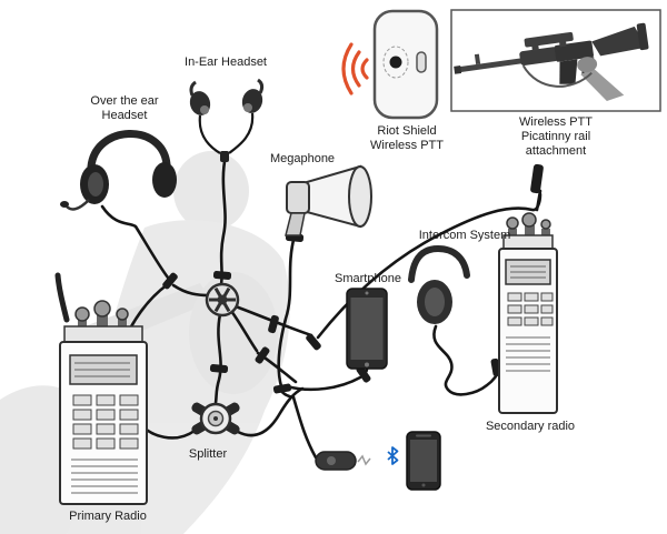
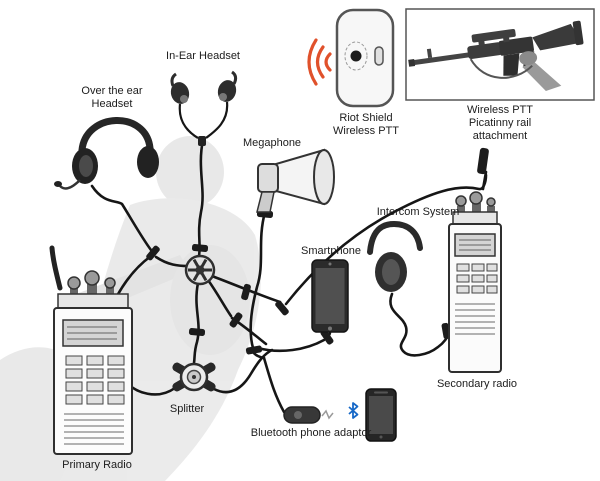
  In-Ear Headset
  Over the ear
  Headset
  Riot Shield
  Wireless PTT
  Wireless PTT
  Picatinny rail attachment
  Megaphone
  Intercom System
  Smartphone
  Secondary radio
  Splitter
+ Bluetooth phone adaptor
  Primary Radio
